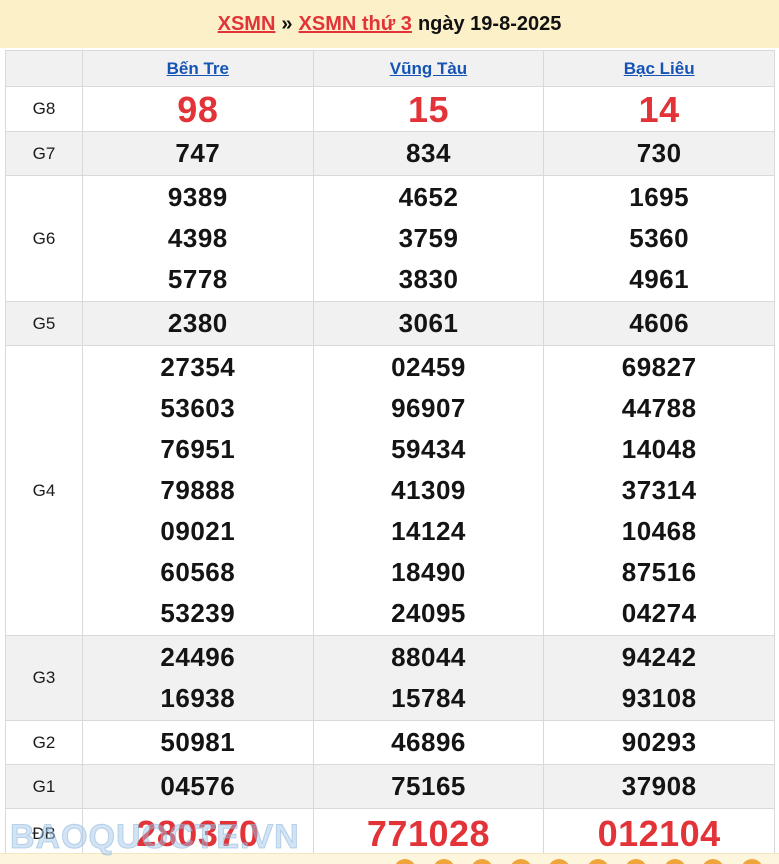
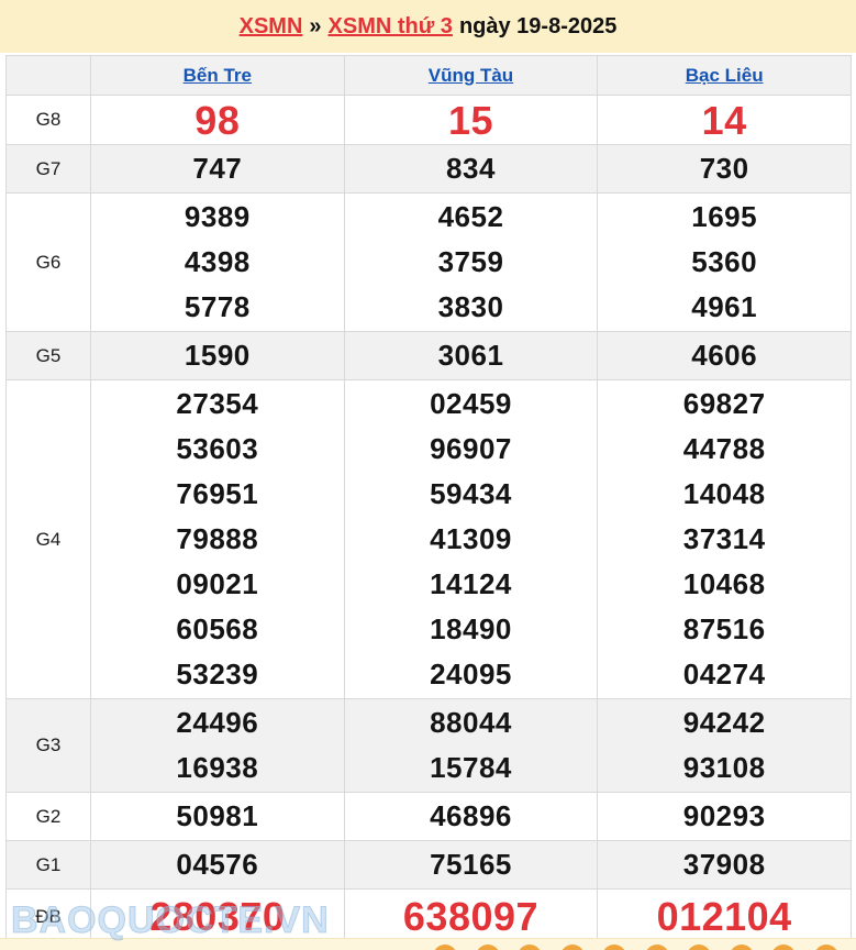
  XSMN » XSMN thứ 3 ngày 19-8-2025
  	Bến Tre	Vũng Tàu	Bạc Liêu
  G8	98	15	14
  G7	747	834	730
  G6	938943985778	465237593830	169553604961
- G5	2380	3061	4606
+ G5	1590	3061	4606
  G4	27354536037695179888090216056853239	02459969075943441309141241849024095	69827447881404837314104688751604274
  G3	2449616938	8804415784	9424293108
  G2	50981	46896	90293
  G1	04576	75165	37908
- ĐB	280370	771028	012104
+ ĐB	280370	638097	012104
  BAOQUOCTE.VN
